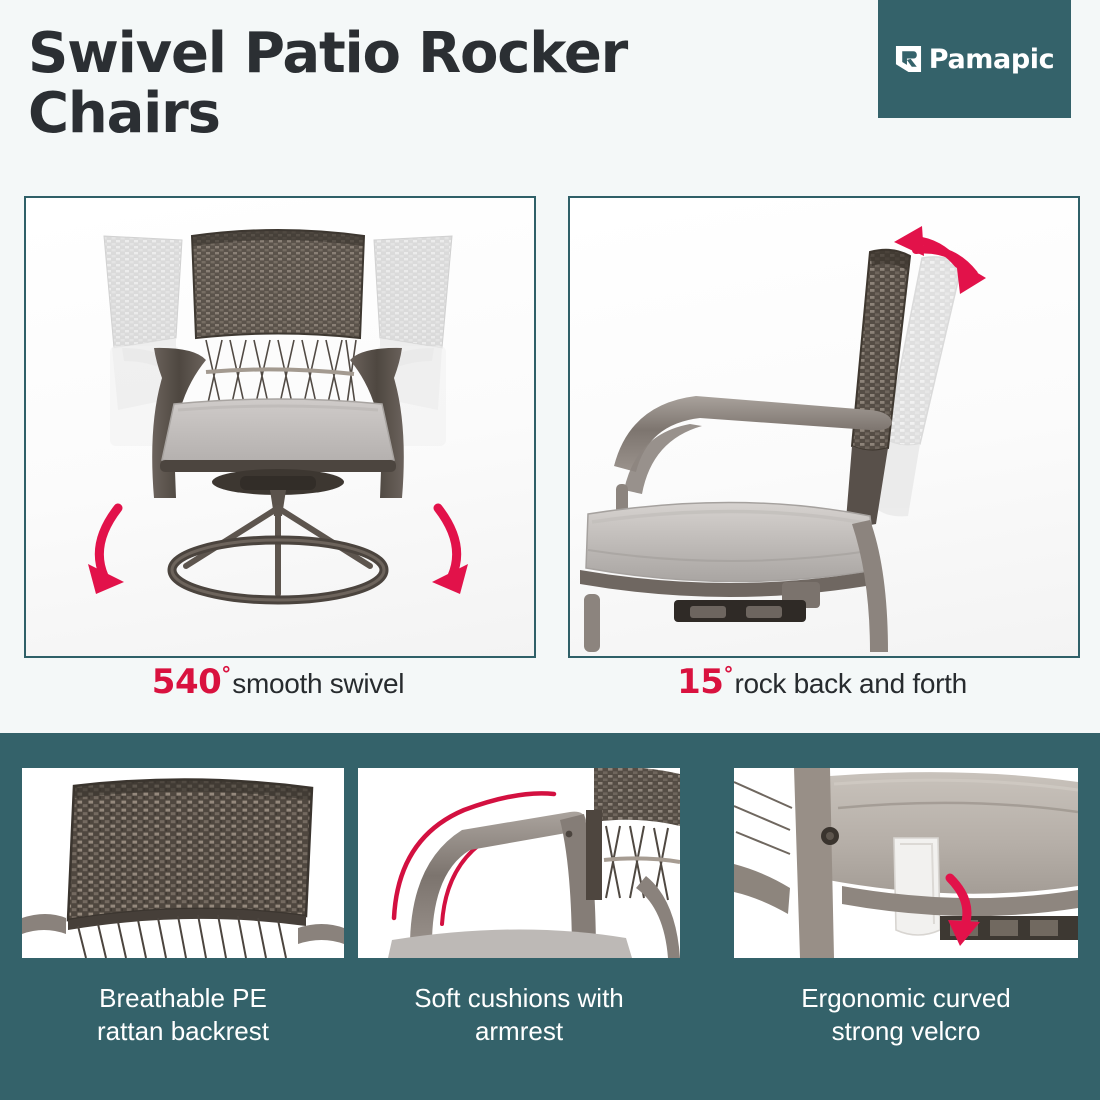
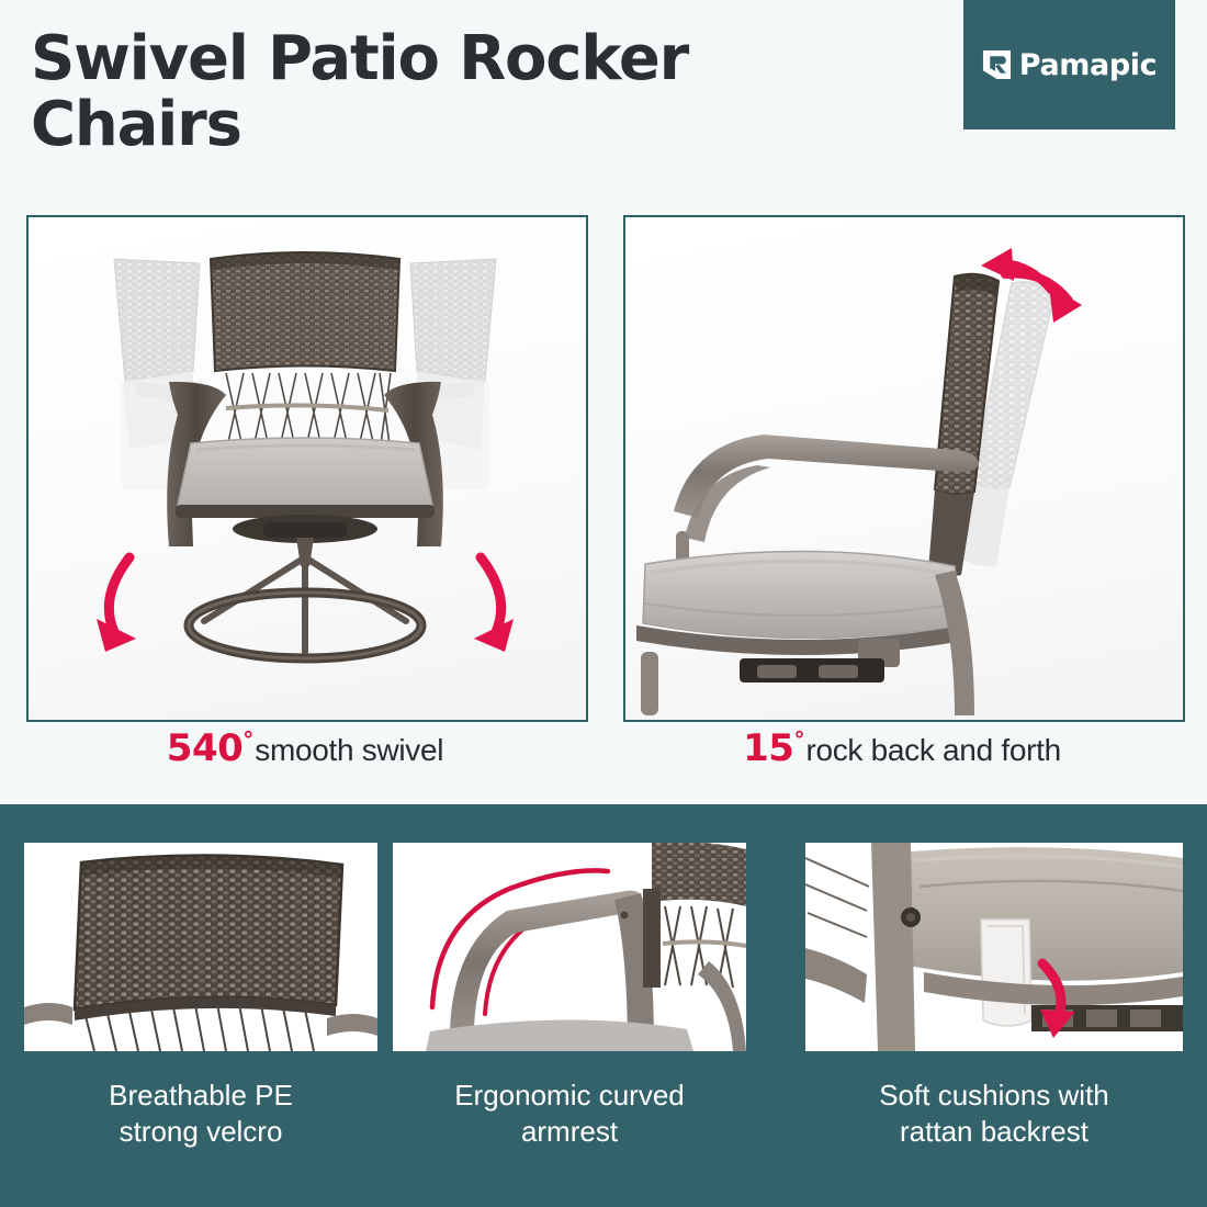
  Swivel Patio Rocker
  Chairs
  Pamapic
  540
  °
  smooth swivel
  15
  °
  rock back and forth
  Breathable PE
- rattan backrest
+ strong velcro
- Soft cushions with
+ Ergonomic curved
  armrest
- Ergonomic curved
+ Soft cushions with
- strong velcro
+ rattan backrest
